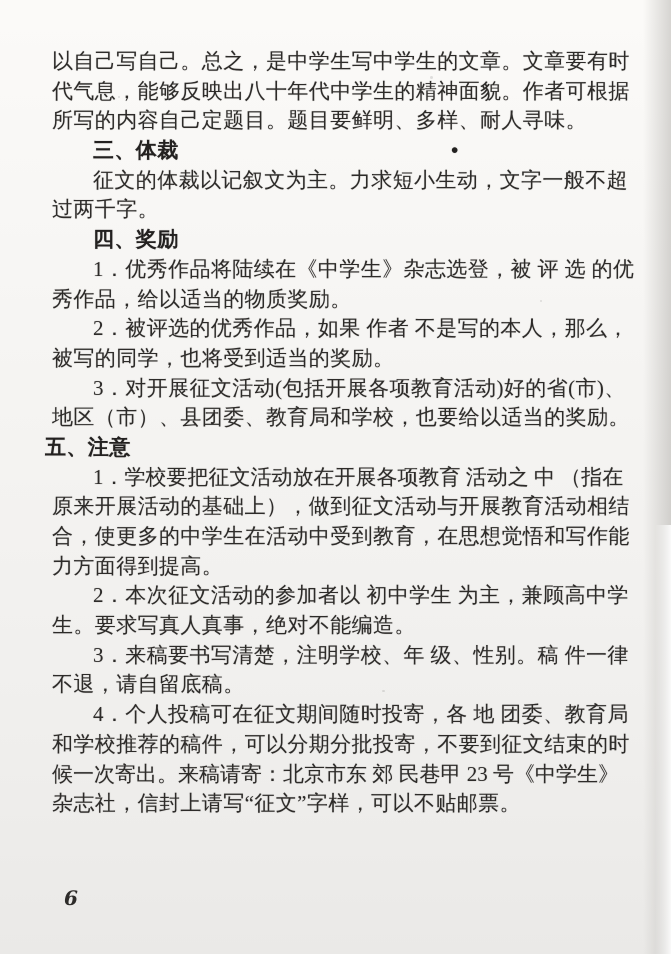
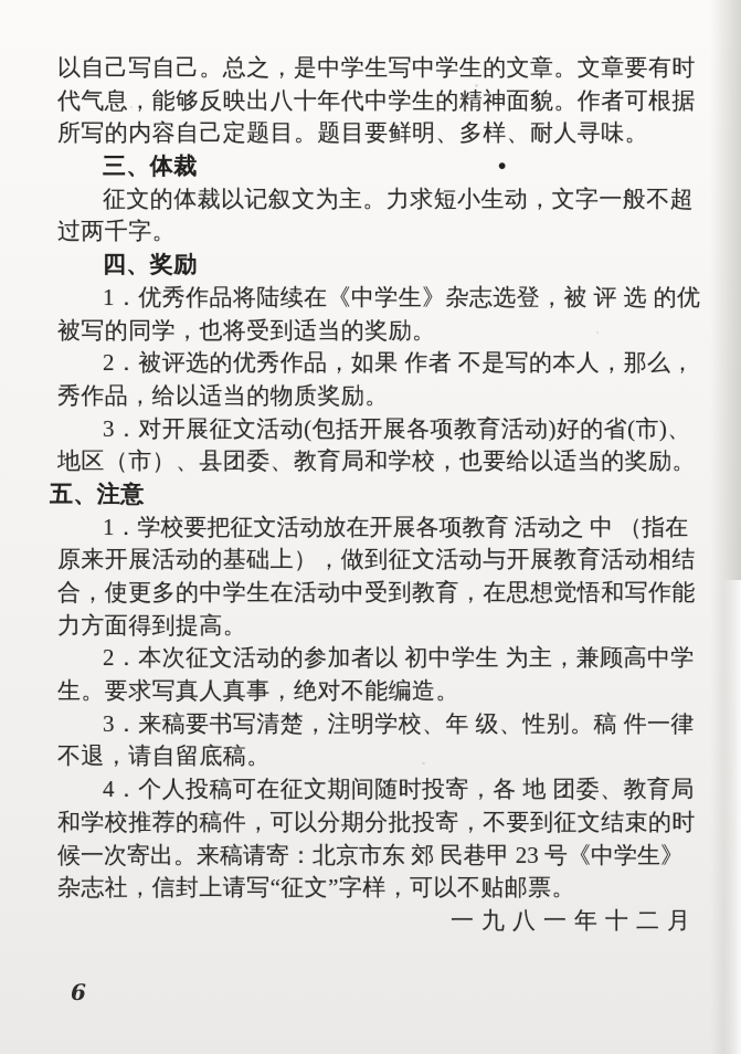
  以自己写自己。总之，是中学生写中学生的文章。文章要有时
  代气息，能够反映出八十年代中学生的精神面貌。作者可根据
  所写的内容自己定题目。题目要鲜明、多样、耐人寻味。
  三、体裁
  •
  征文的体裁以记叙文为主。力求短小生动，文字一般不超
  过两千字。
  四、奖励
  1．优秀作品将陆续在《中学生》杂志选登，被 评 选 的优
- 秀作品，给以适当的物质奖励。
+ 被写的同学，也将受到适当的奖励。
  2．被评选的优秀作品，如果 作者 不是写的本人，那么，
- 被写的同学，也将受到适当的奖励。
+ 秀作品，给以适当的物质奖励。
  3．对开展征文活动(包括开展各项教育活动)好的省(市)、
  地区（市）、县团委、教育局和学校，也要给以适当的奖励。
  五、注意
  1．学校要把征文活动放在开展各项教育 活动之 中 （指在
  原来开展活动的基础上），做到征文活动与开展教育活动相结
  合，使更多的中学生在活动中受到教育，在思想觉悟和写作能
  力方面得到提高。
  2．本次征文活动的参加者以 初中学生 为主，兼顾高中学
  生。要求写真人真事，绝对不能编造。
  3．来稿要书写清楚，注明学校、年 级、性别。稿 件一律
  不退，请自留底稿。
  4．个人投稿可在征文期间随时投寄，各 地 团委、教育局
  和学校推荐的稿件，可以分期分批投寄，不要到征文结束的时
  候一次寄出。来稿请寄：北京市东 郊 民巷甲 23 号《中学生》
  杂志社，信封上请写“征文”字样，可以不贴邮票。
+ 一九八一年十二月
  6
